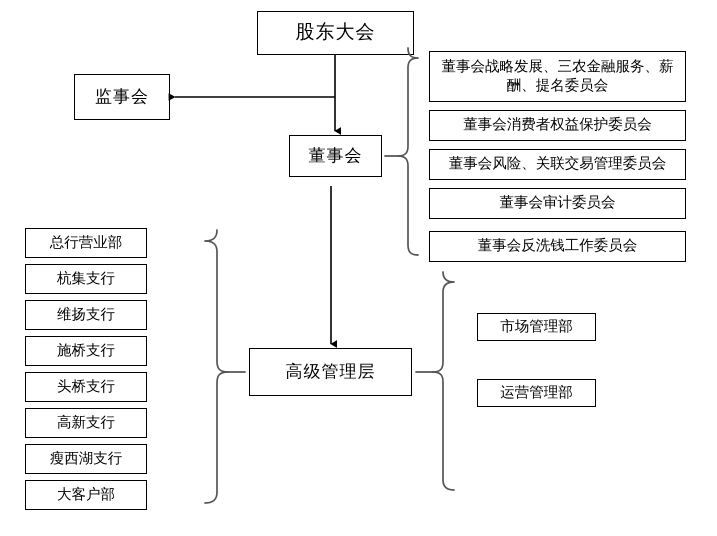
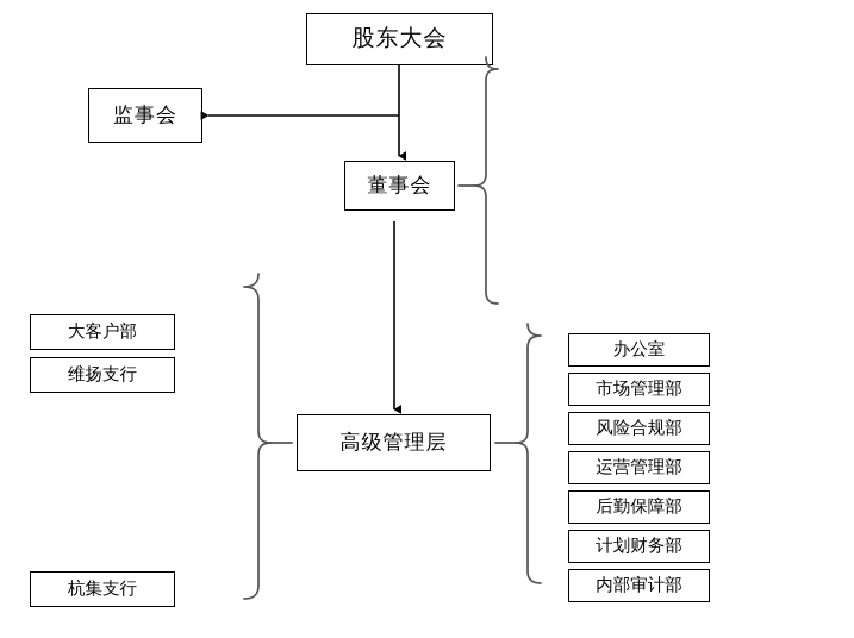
  股东大会
  监事会
  董事会
  高级管理层
- 董事会战略发展、三农金融服务、薪酬、提名委员会
- 董事会消费者权益保护委员会
- 董事会风险、关联交易管理委员会
- 董事会审计委员会
- 董事会反洗钱工作委员会
- 总行营业部
- 杭集支行
+ 大客户部
  维扬支行
- 施桥支行
- 头桥支行
- 高新支行
- 瘦西湖支行
- 大客户部
+ 杭集支行
+ 办公室
  市场管理部
+ 风险合规部
  运营管理部
+ 后勤保障部
+ 计划财务部
+ 内部审计部
